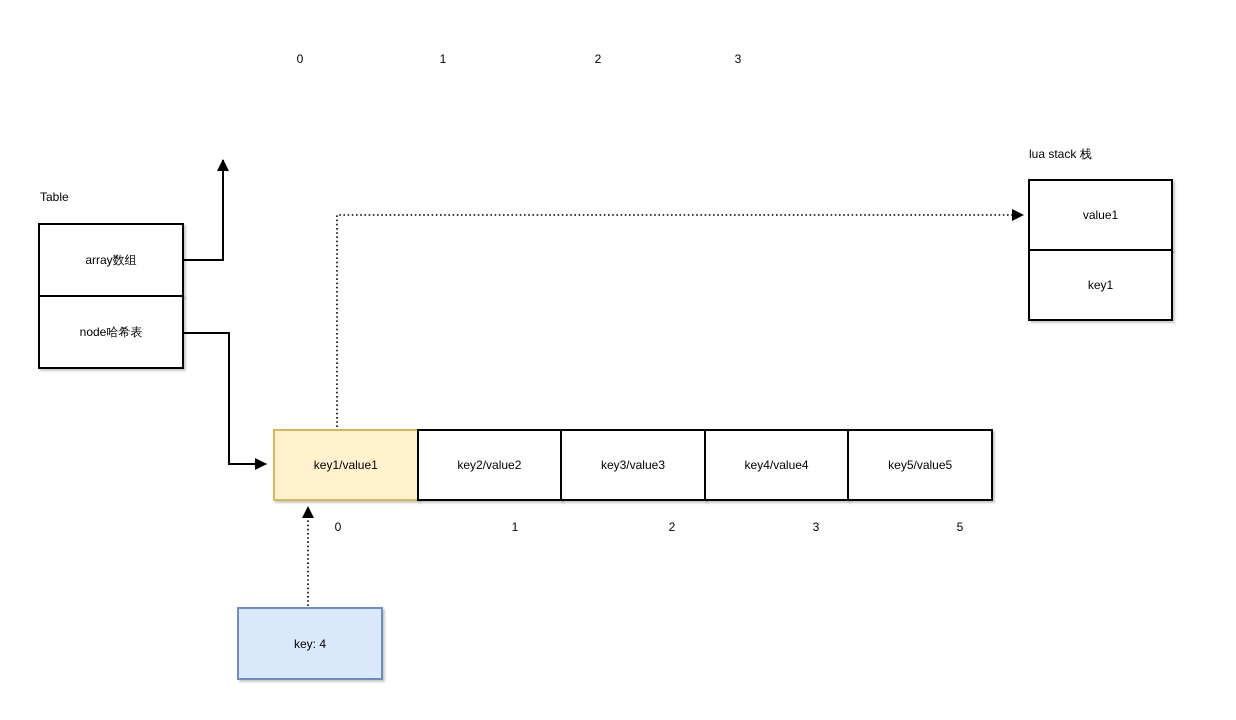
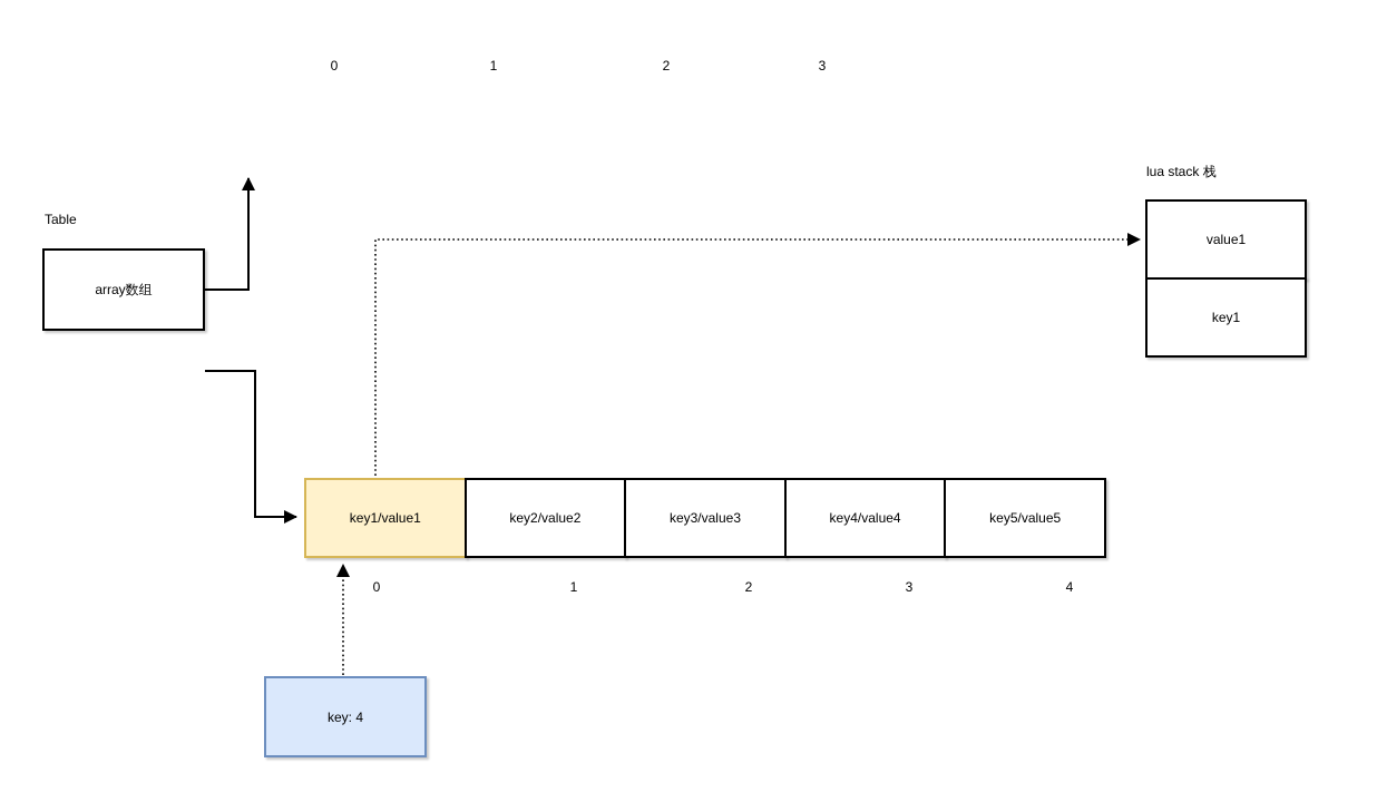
  0
  1
  2
  3
  Table
  array数组
- node哈希表
  lua stack 栈
  value1
  key1
  key1/value1
  key2/value2
  key3/value3
  key4/value4
  key5/value5
  0
  1
  2
  3
- 5
+ 4
  key: 4
